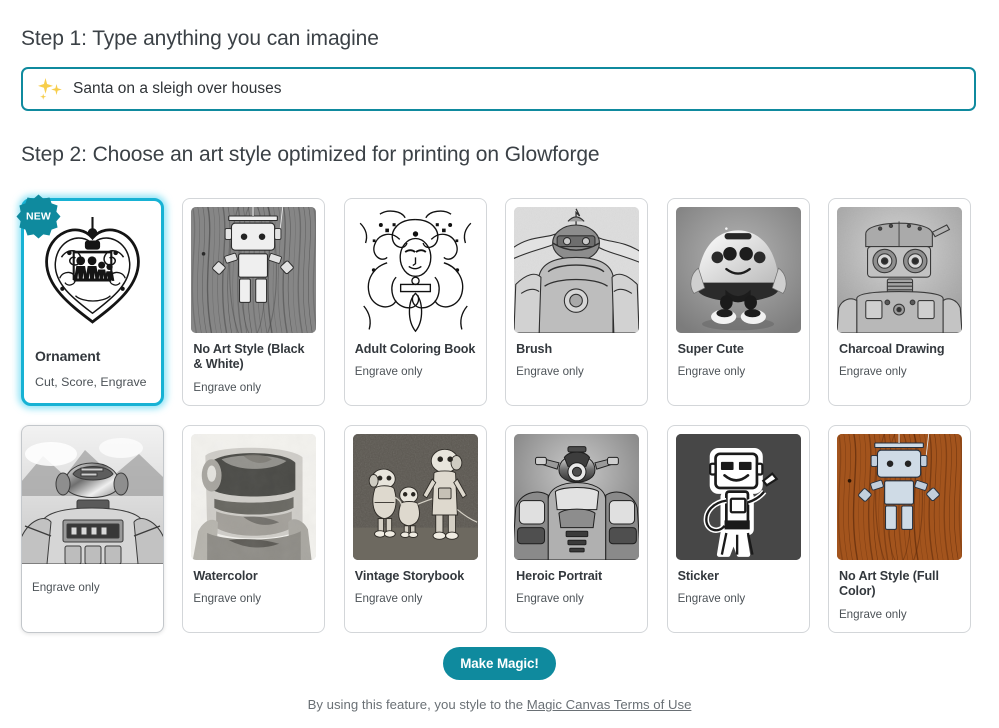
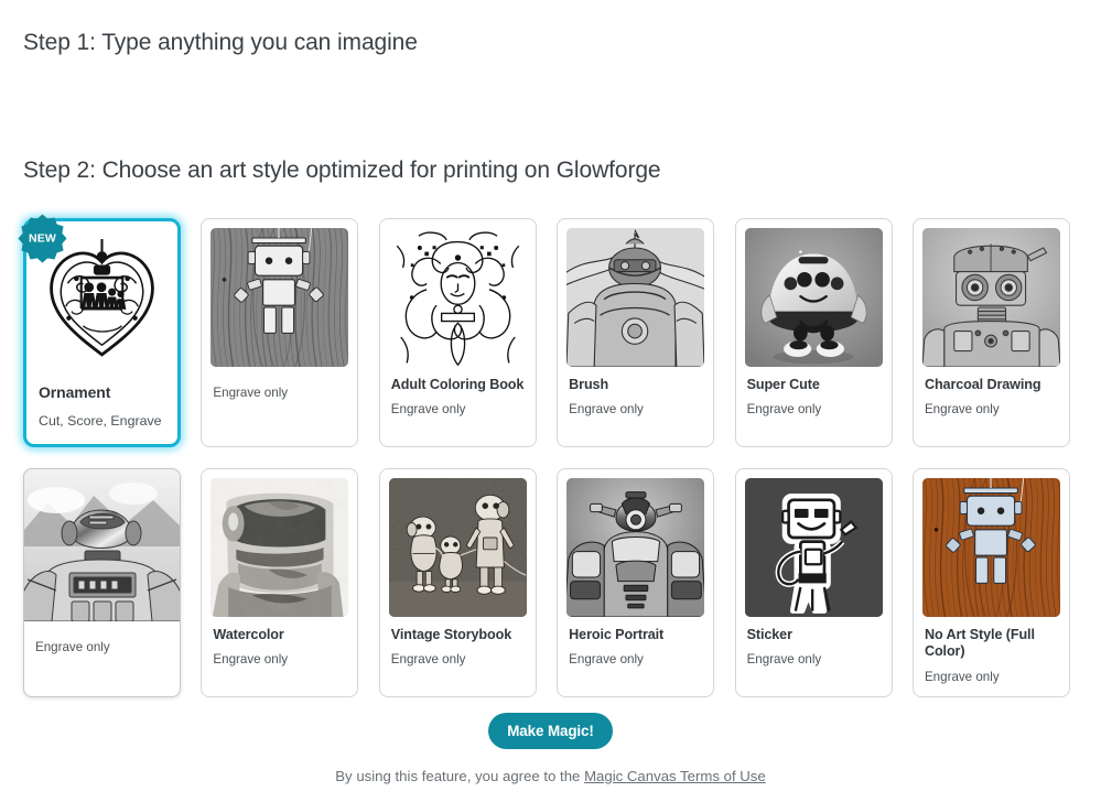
  Step 1: Type anything you can imagine
- Santa on a sleigh over houses
  Step 2: Choose an art style optimized for printing on Glowforge
  NEW
  Ornament
  Cut, Score, Engrave
- No Art Style (Black & White)
  Engrave only
  Adult Coloring Book
  Engrave only
  Brush
  Engrave only
  Super Cute
  Engrave only
  Charcoal Drawing
  Engrave only
  Engrave only
  Watercolor
  Engrave only
  Vintage Storybook
  Engrave only
  Heroic Portrait
  Engrave only
  Sticker
  Engrave only
  No Art Style (Full Color)
  Engrave only
  Make Magic!
- By using this feature, you style to the Magic Canvas Terms of Use
+ By using this feature, you agree to the Magic Canvas Terms of Use
